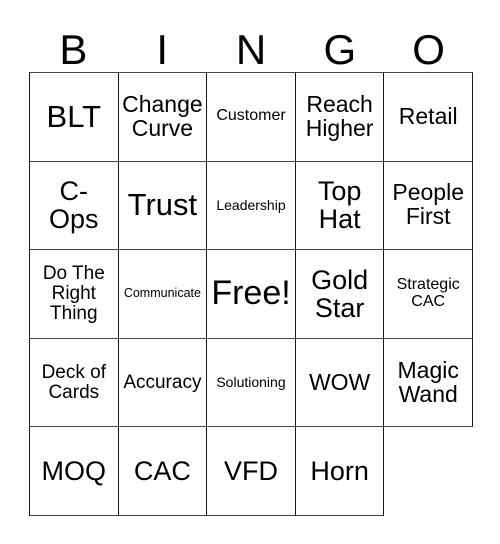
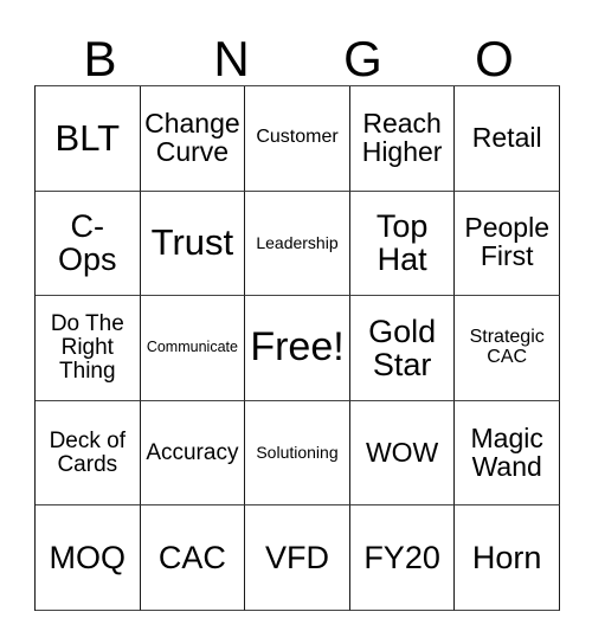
  B
- I
  N
  G
  O
  BLT
  Change
  Curve
  Customer
  Reach
  Higher
  Retail
  C-
  Ops
  Trust
  Leadership
  Top
  Hat
  People
  First
  Do The
  Right
  Thing
  Communicate
  Free!
  Gold
  Star
  Strategic
  CAC
  Deck of
  Cards
  Accuracy
  Solutioning
  WOW
  Magic
  Wand
  MOQ
  CAC
  VFD
+ FY20
  Horn
